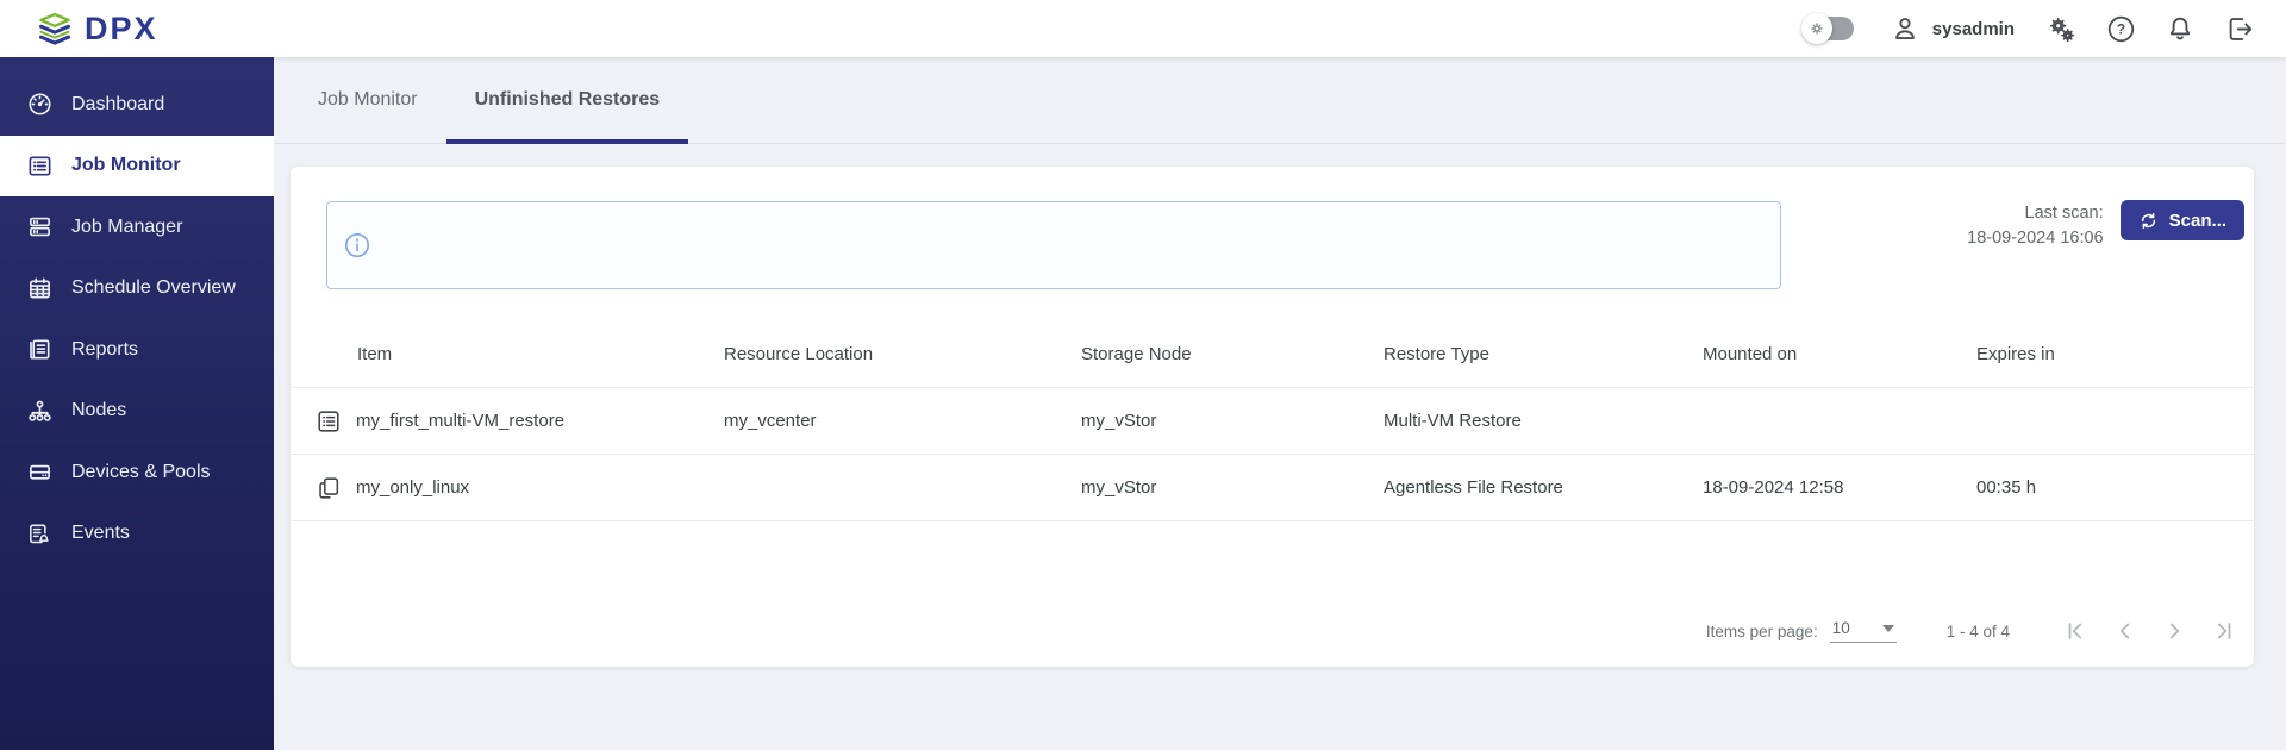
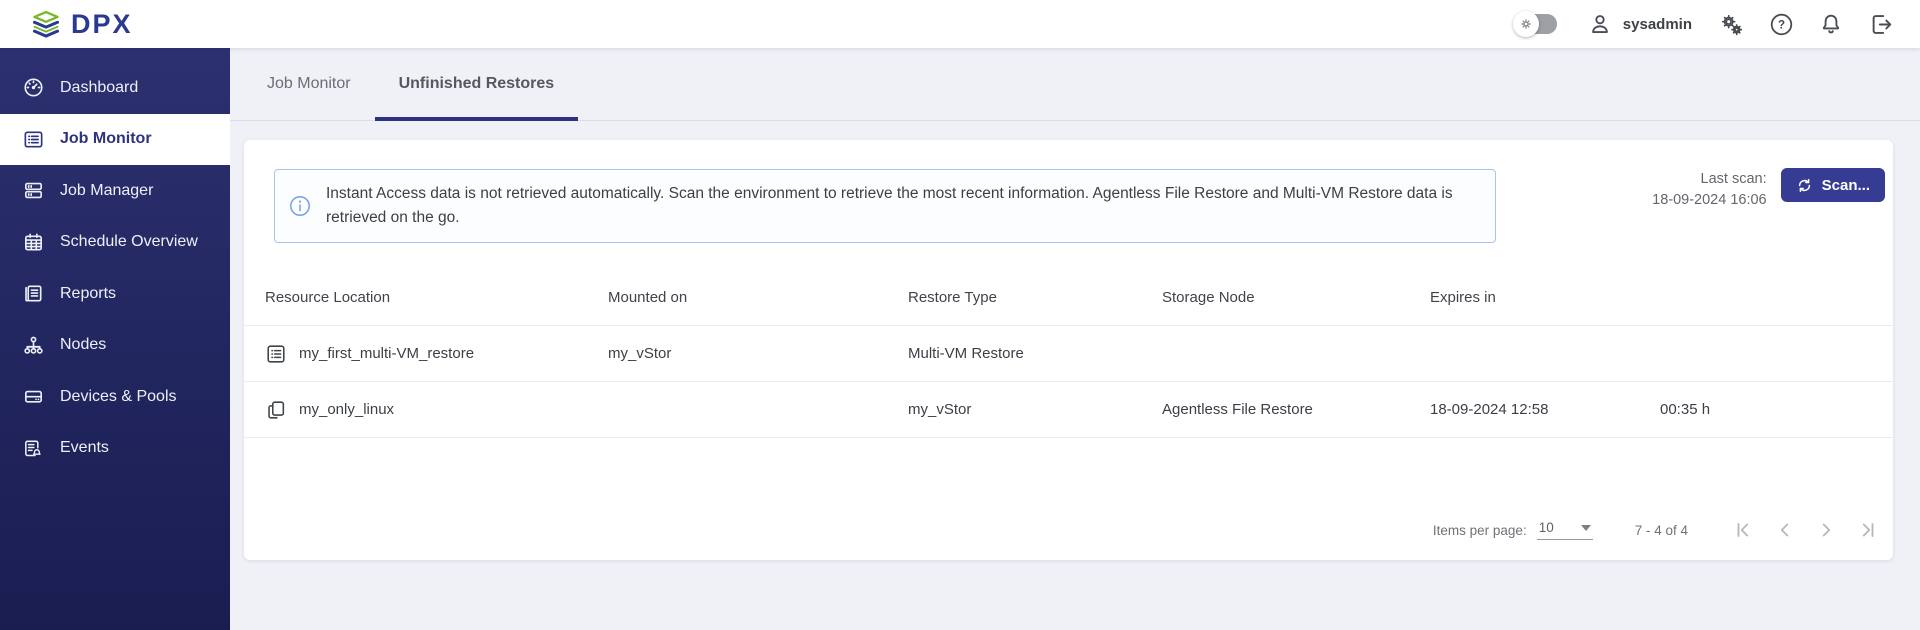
  DPX
  sysadmin
  ?
  Dashboard
  Job Monitor
  Job Manager
  Schedule Overview
  Reports
  Nodes
  Devices & Pools
  Events
  Job Monitor
  Unfinished Restores
+ Instant Access data is not retrieved automatically. Scan the environment to retrieve the most recent information. Agentless File Restore and Multi-VM Restore data is retrieved on the go.
  Last scan:
  18-09-2024 16:06
  Scan...
- Item
  Resource Location
- Storage Node
+ Mounted on
  Restore Type
- Mounted on
+ Storage Node
  Expires in
  my_first_multi-VM_restore
- my_vcenter
  my_vStor
  Multi-VM Restore
  my_only_linux
  my_vStor
  Agentless File Restore
  18-09-2024 12:58
  00:35 h
  Items per page:
  10
- 1 - 4 of 4
+ 7 - 4 of 4
